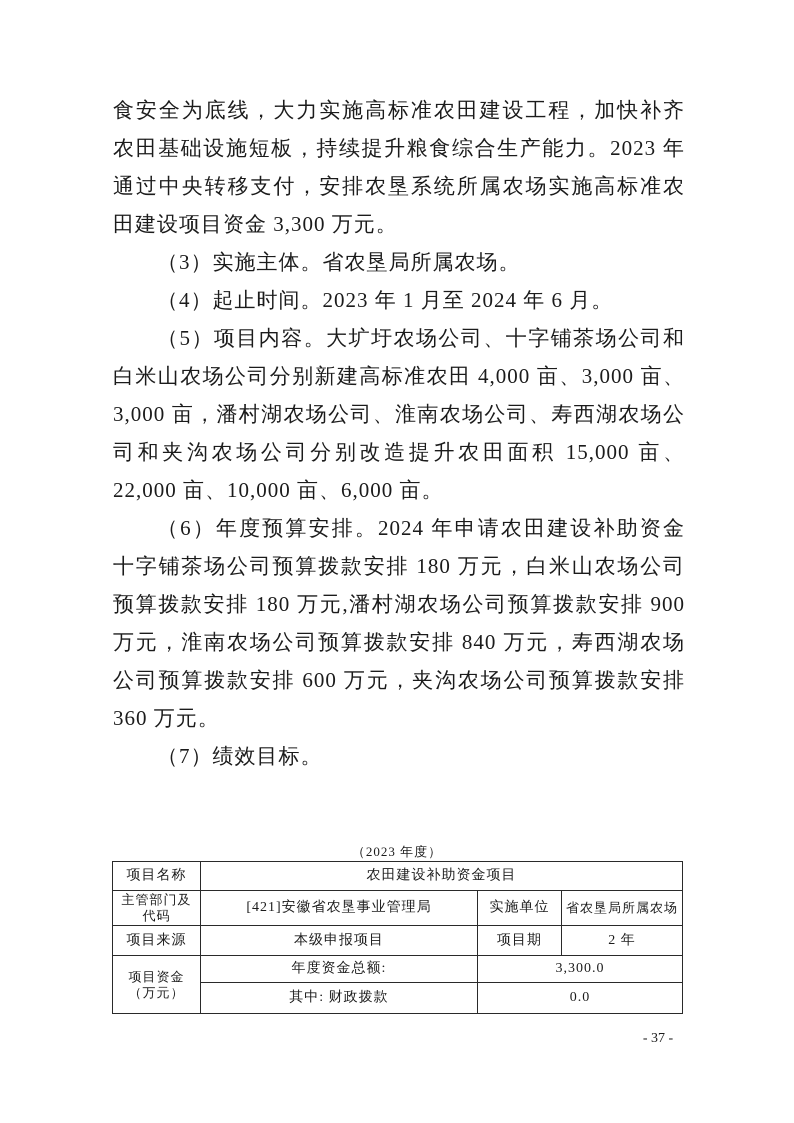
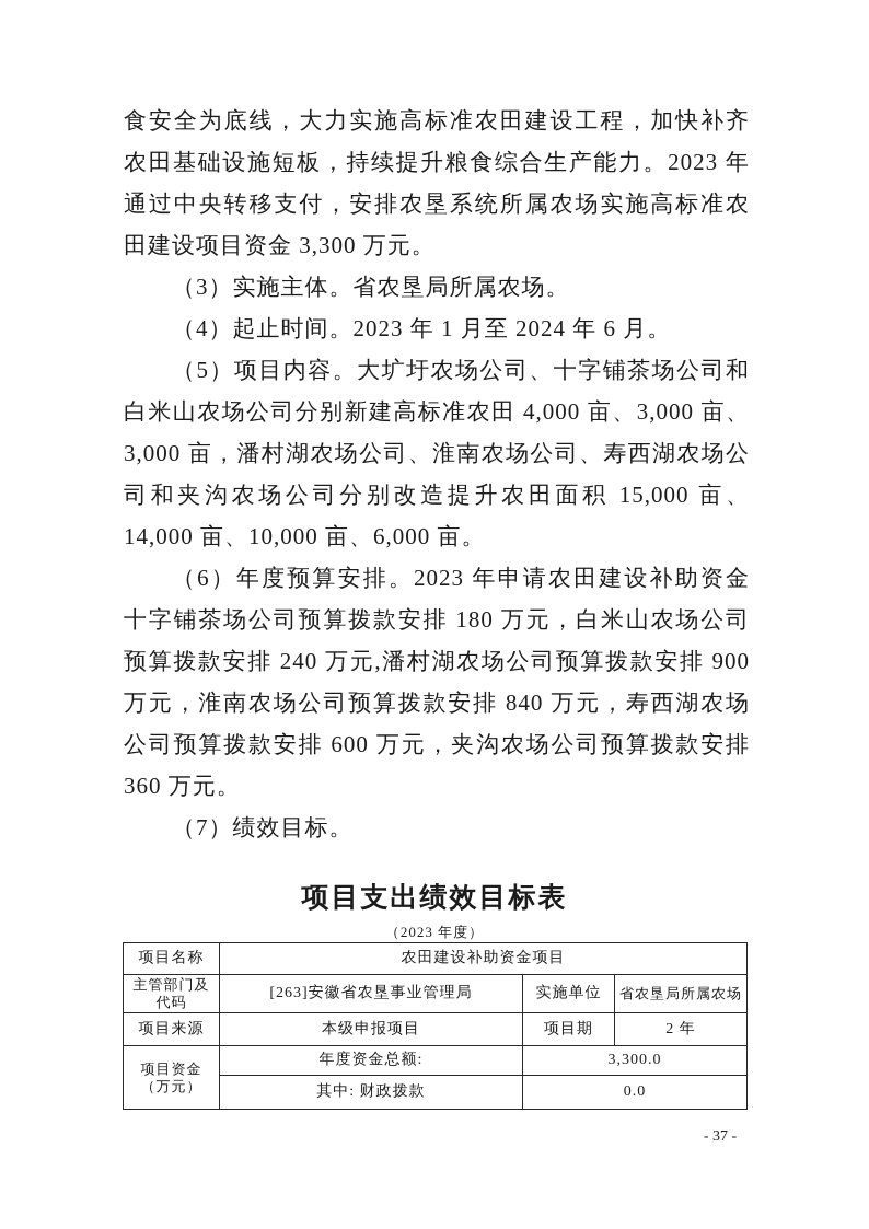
  食安全为底线，大力实施高标准农田建设工程，加快补齐
  农田基础设施短板，持续提升粮食综合生产能力。2023 年
  通过中央转移支付，安排农垦系统所属农场实施高标准农
  田建设项目资金 3,300 万元。
  （3）实施主体。省农垦局所属农场。
  （4）起止时间。2023 年 1 月至 2024 年 6 月。
  （5）项目内容。大圹圩农场公司、十字铺茶场公司和
  白米山农场公司分别新建高标准农田 4,000 亩、3,000 亩、
  3,000 亩，潘村湖农场公司、淮南农场公司、寿西湖农场公
  司和夹沟农场公司分别改造提升农田面积 15,000 亩、
- 22,000 亩、10,000 亩、6,000 亩。
+ 14,000 亩、10,000 亩、6,000 亩。
- （6）年度预算安排。2024 年申请农田建设补助资金
+ （6）年度预算安排。2023 年申请农田建设补助资金
  十字铺茶场公司预算拨款安排 180 万元，白米山农场公司
- 预算拨款安排 180 万元,潘村湖农场公司预算拨款安排 900
+ 预算拨款安排 240 万元,潘村湖农场公司预算拨款安排 900
  万元，淮南农场公司预算拨款安排 840 万元，寿西湖农场
  公司预算拨款安排 600 万元，夹沟农场公司预算拨款安排
  360 万元。
  （7）绩效目标。
+ 项目支出绩效目标表
  （2023 年度）
  项目名称	农田建设补助资金项目
- 主管部门及 代码	[421]安徽省农垦事业管理局	实施单位	省农垦局所属农场
+ 主管部门及 代码	[263]安徽省农垦事业管理局	实施单位	省农垦局所属农场
  项目来源	本级申报项目	项目期	2 年
  项目资金 （万元）	年度资金总额:	3,300.0
  其中: 财政拨款	0.0
  - 37 -
